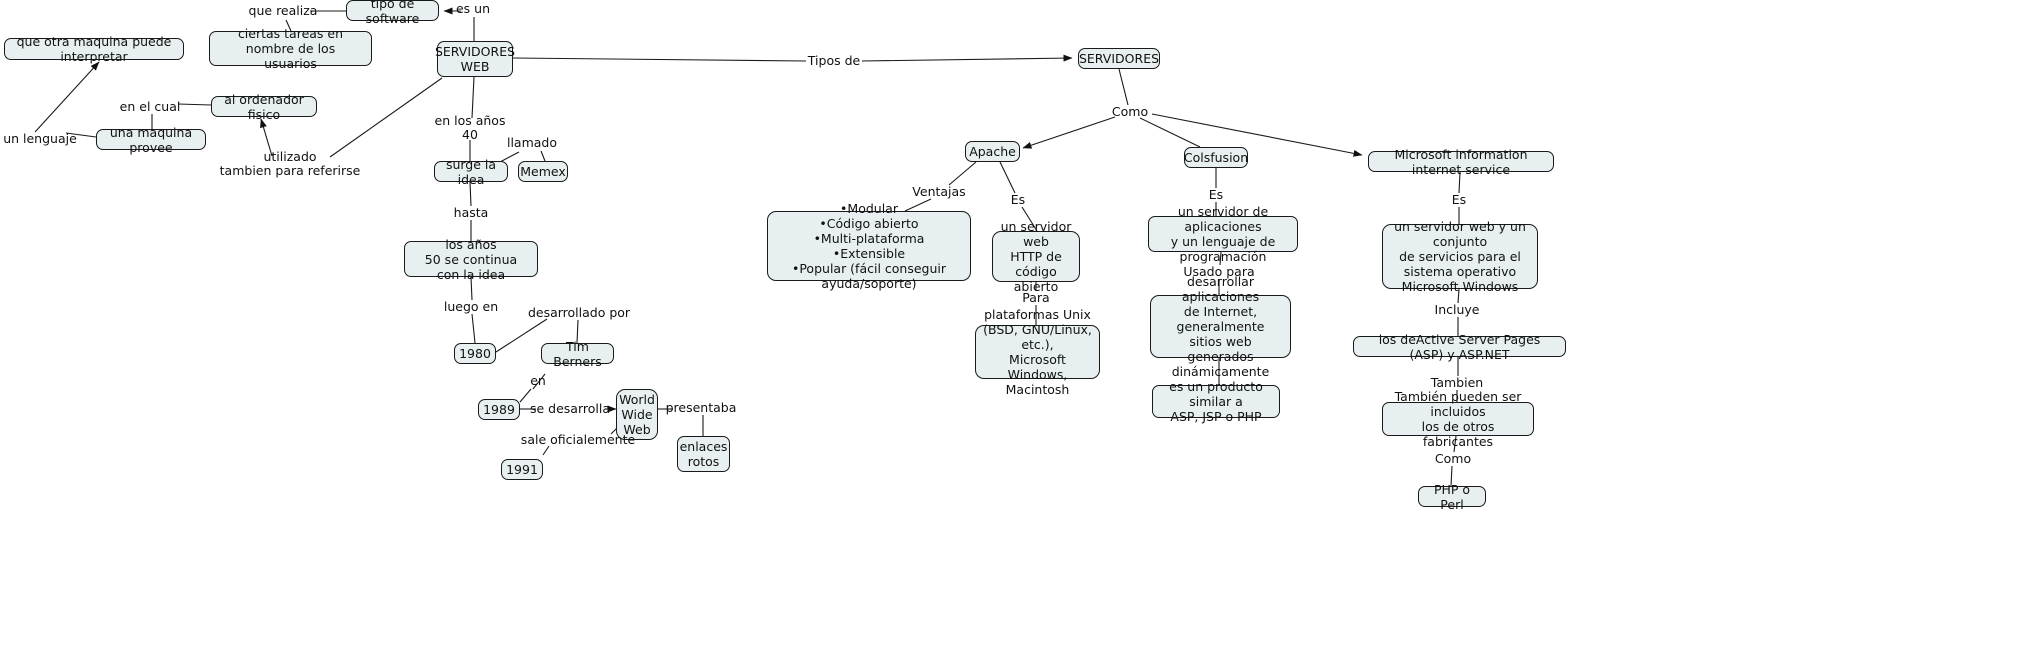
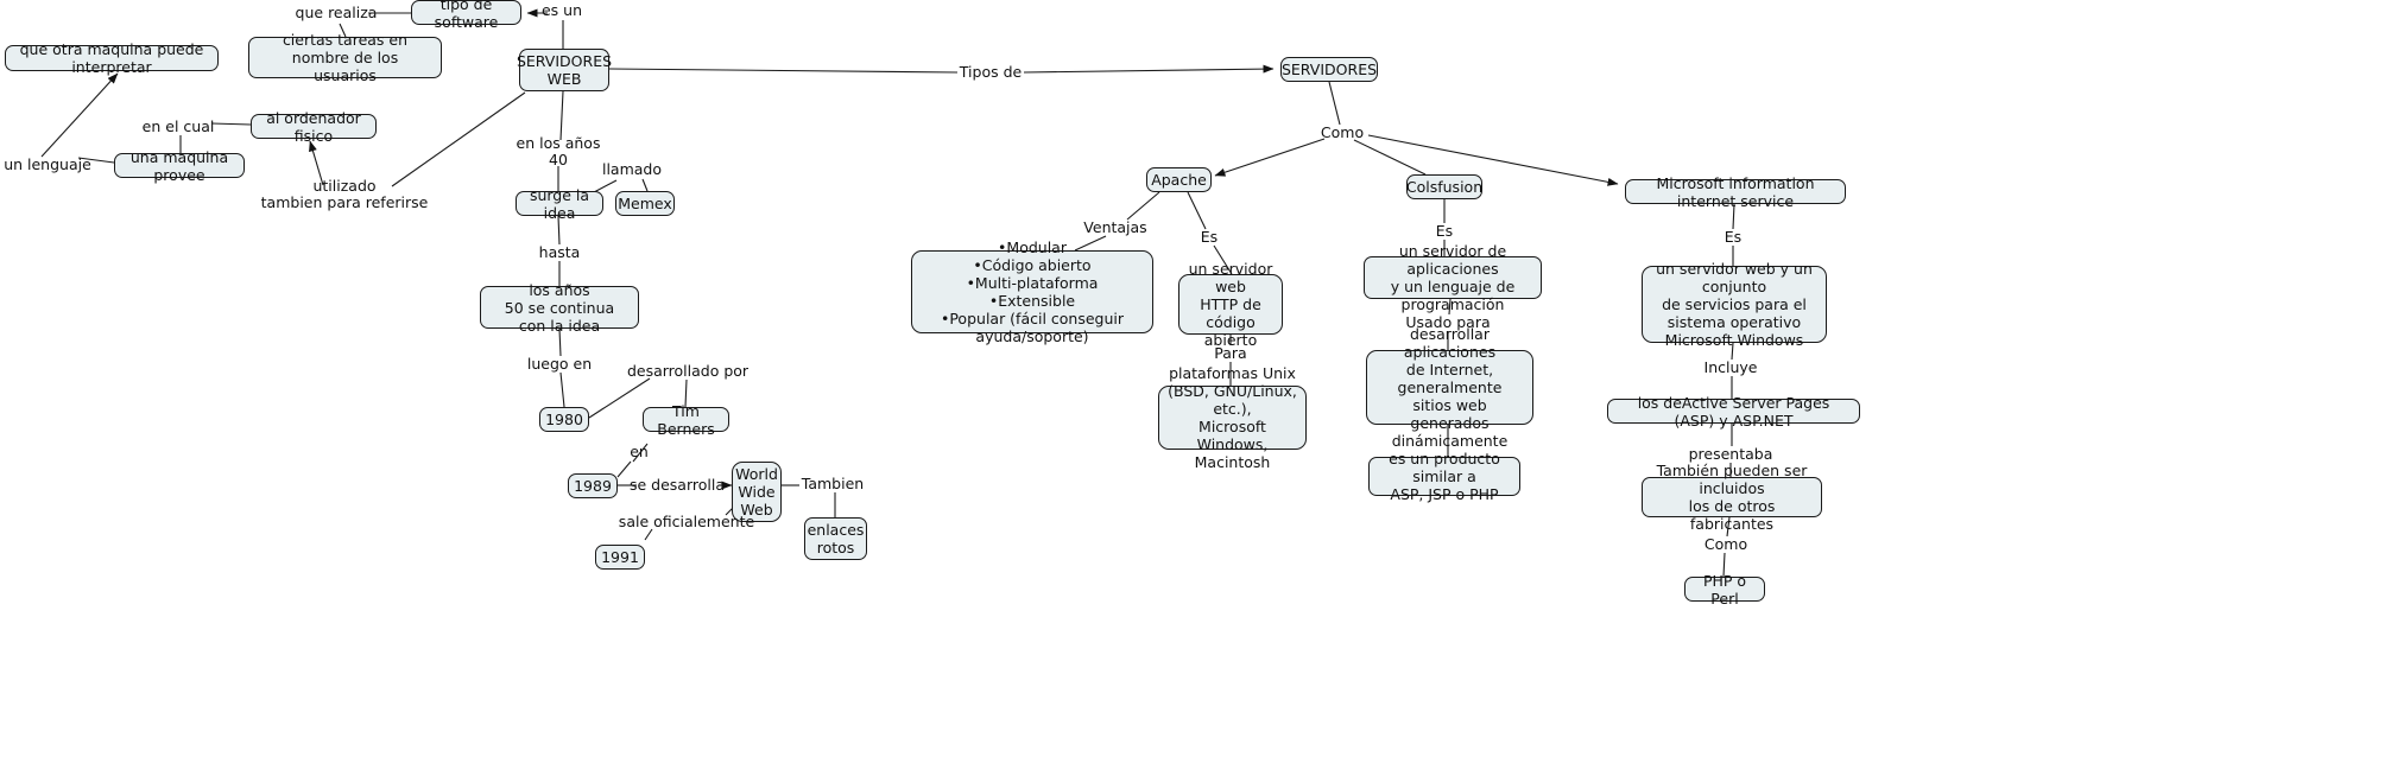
  tipo de software
  que otra maquina puede interpretar
  ciertas tareas en nombre de los
  usuarios
  SERVIDORES
  WEB
  SERVIDORES
  al ordenador fisico
  una maquina provee
  Apache
  Colsfusion
  Microsoft information internet service
  surge la idea
  Memex
  •Modular
  •Código abierto
  •Multi-plataforma
  •Extensible
  •Popular (fácil conseguir ayuda/soporte)
  un servidor de aplicaciones
  y un lenguaje de programación
  un servidor web
  HTTP de código
  abierto
  un servidor web y un conjunto
  de servicios para el
  sistema operativo
  Microsoft Windows
  los años
  50 se continua con la idea
  desarrollar aplicaciones
  de Internet, generalmente
  sitios web generados
  dinámicamente
  plataformas Unix
  (BSD, GNU/Linux, etc.),
  Microsoft Windows,
  Macintosh
  los deActive Server Pages (ASP) y ASP.NET
  1980
  Tim Berners
  es un producto similar a
  ASP, JSP o PHP
  También pueden ser incluidos
  los de otros fabricantes
  World
  Wide
  Web
  1989
  enlaces
  rotos
  1991
  PHP o Perl
  que realiza
  es un
  Tipos de
  en el cual
  Como
  en los años
  40
  llamado
  utilizado
  tambien para referirse
  un lenguaje
  Ventajas
  Es
  Es
  Es
  hasta
  Usado para
  Para
  Incluye
  luego en
  desarrollado por
- Tambien
+ presentaba
  en
  se desarrolla
- presentaba
+ Tambien
  sale oficialemente
  Como
